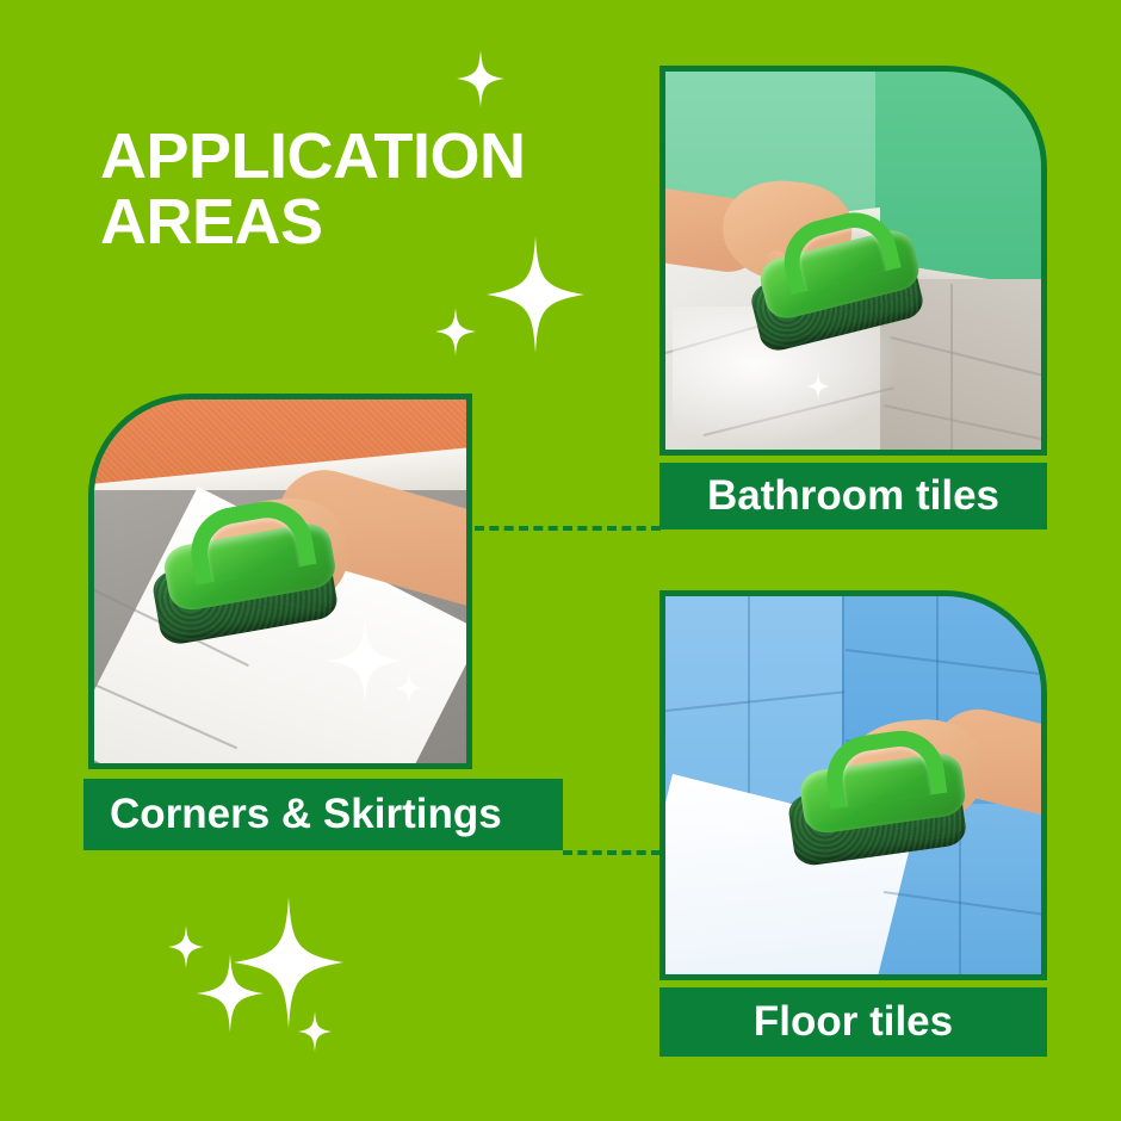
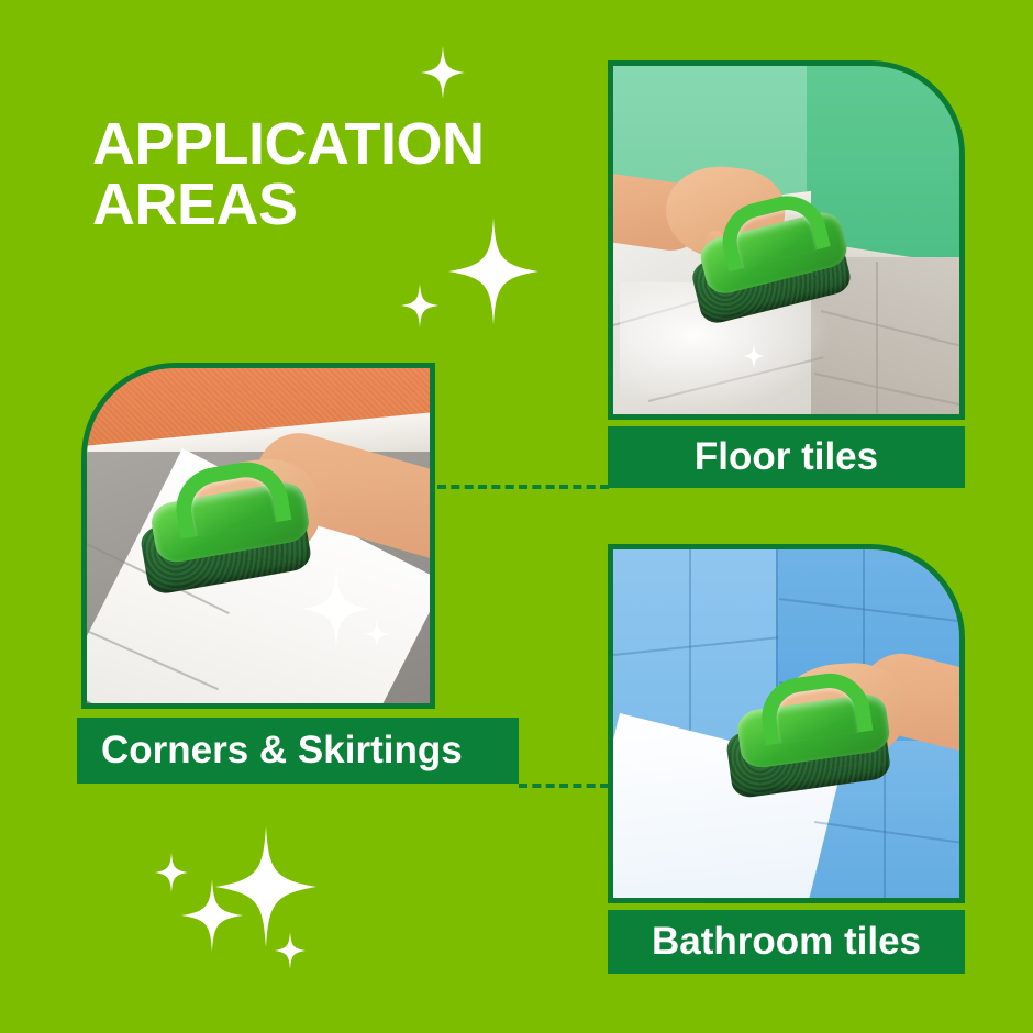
  APPLICATION
  AREAS
- Bathroom tiles
+ Floor tiles
  Corners & Skirtings
- Floor tiles
+ Bathroom tiles
